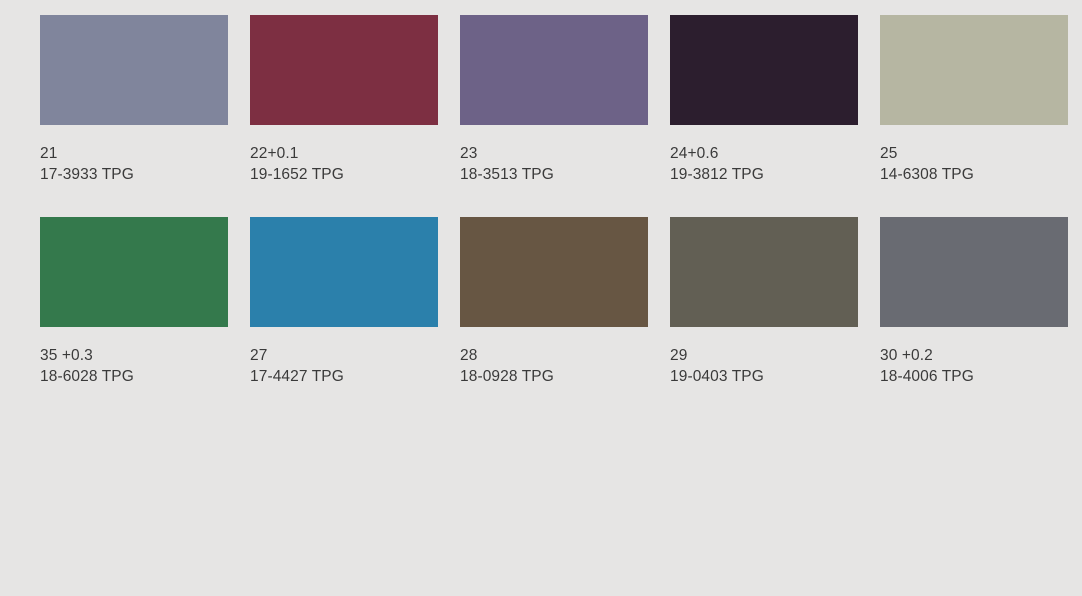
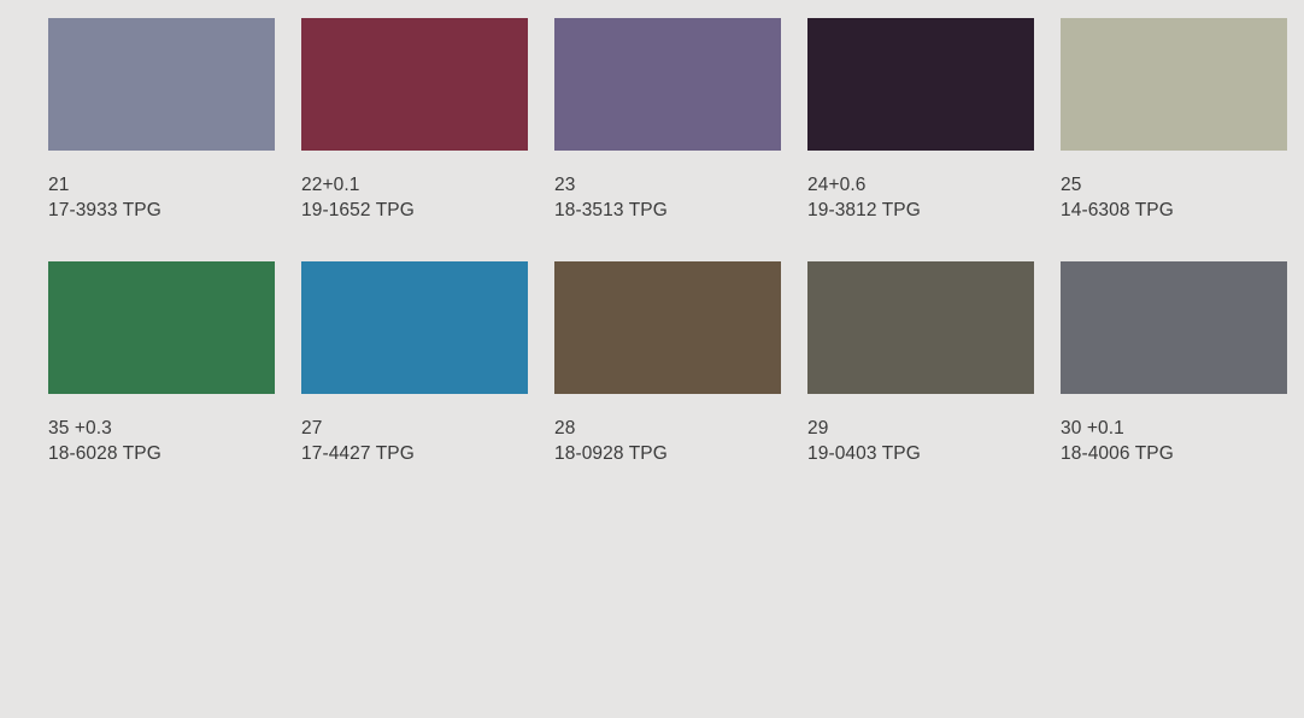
  21
  17-3933 TPG
  22+0.1
  19-1652 TPG
  23
  18-3513 TPG
  24+0.6
  19-3812 TPG
  25
  14-6308 TPG
  35 +0.3
  18-6028 TPG
  27
  17-4427 TPG
  28
  18-0928 TPG
  29
  19-0403 TPG
- 30 +0.2
+ 30 +0.1
  18-4006 TPG
